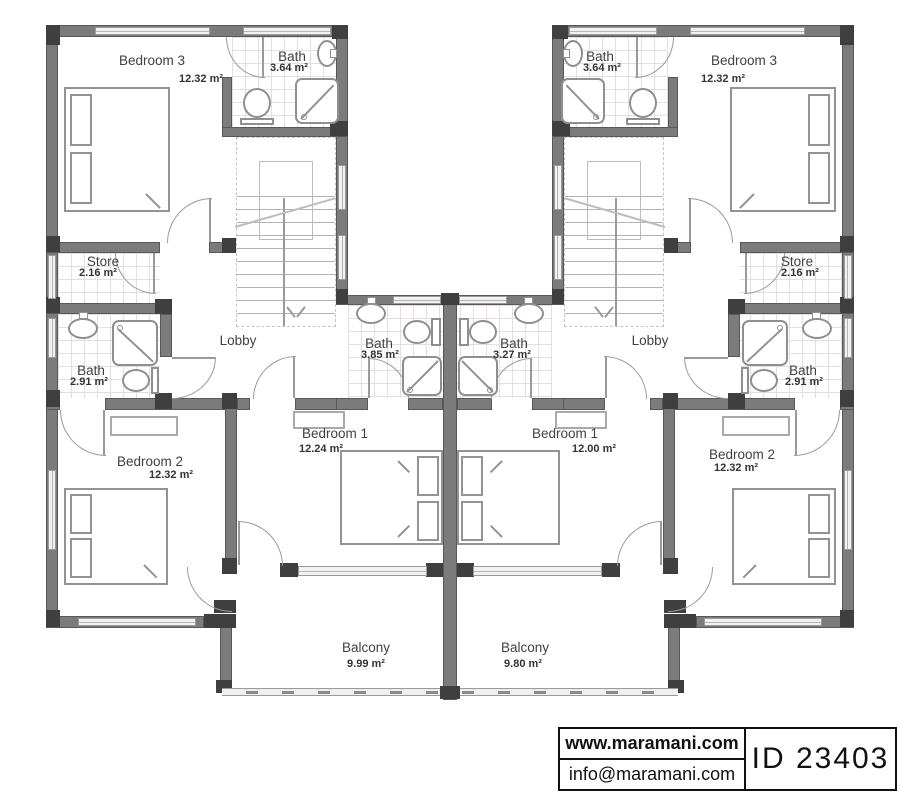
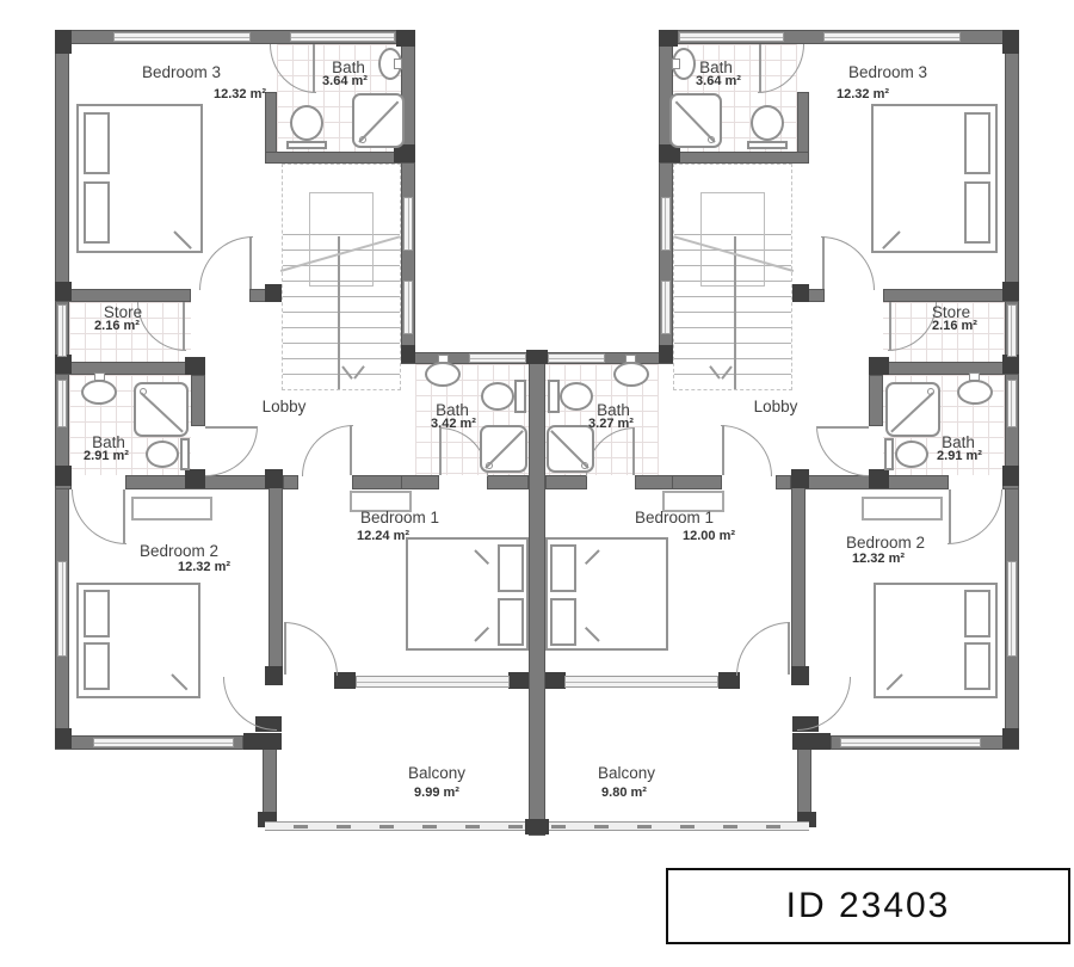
  Bedroom 3
  12.32 m²
  Bath
  3.64 m²
  Store
  2.16 m²
  Bath
  2.91 m²
  Lobby
  Bedroom 2
  12.32 m²
  Bedroom 1
  12.24 m²
  Bath
- 3.85 m²
+ 3.42 m²
  Balcony
  9.99 m²
  Bedroom 3
  12.32 m²
  Bath
  3.64 m²
  Store
  2.16 m²
  Bath
  2.91 m²
  Lobby
  Bedroom 2
  12.32 m²
  Bedroom 1
  12.00 m²
  Bath
  3.27 m²
  Balcony
  9.80 m²
- www.maramani.com
- info@maramani.com
  ID 23403
